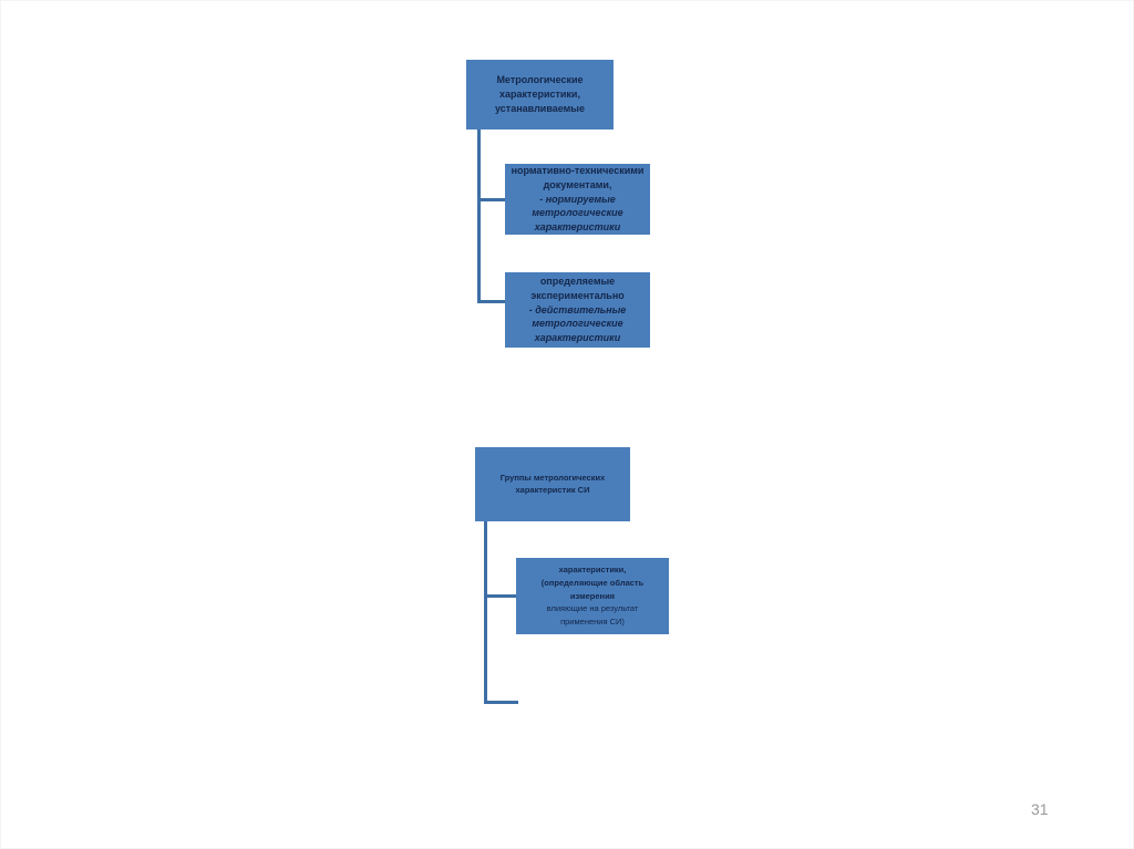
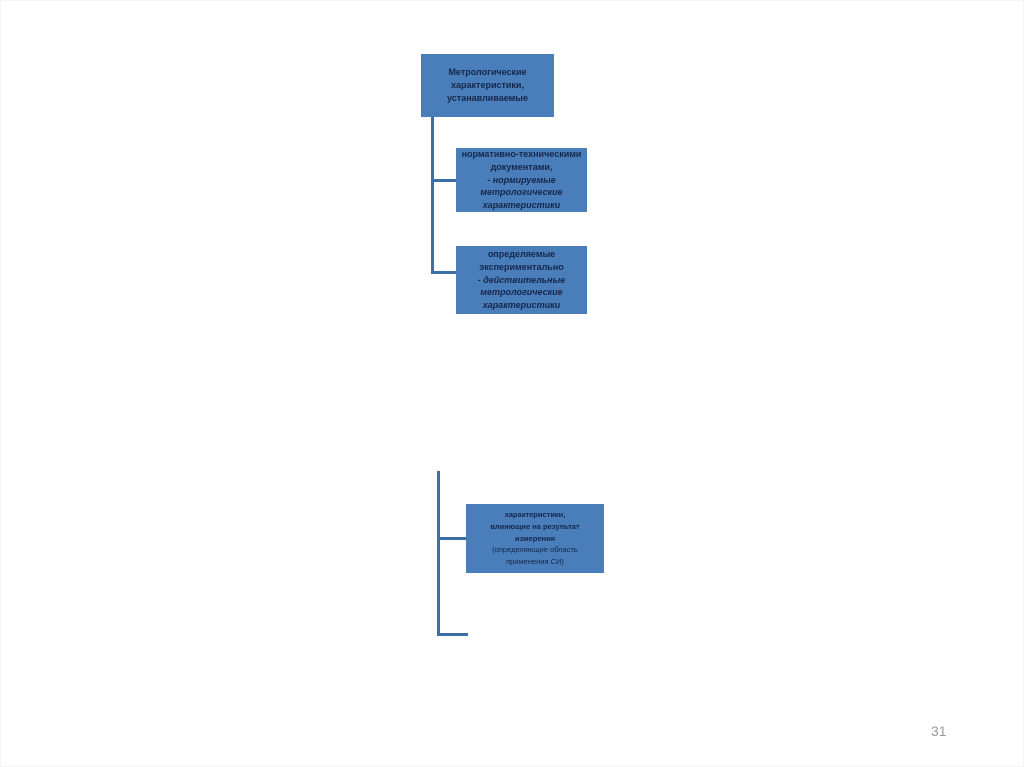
  Метрологические
  характеристики,
  устанавливаемые
  нормативно-техническими
  документами,
  - нормируемые
  метрологические
  характеристики
  определяемые
  экспериментально
  - действительные
  метрологические
  характеристики
- Группы метрологических
- характеристик СИ
  характеристики,
- (определяющие область
+ влияющие на результат
  измерения
- влияющие на результат
+ (определяющие область
  применения СИ)
  31
